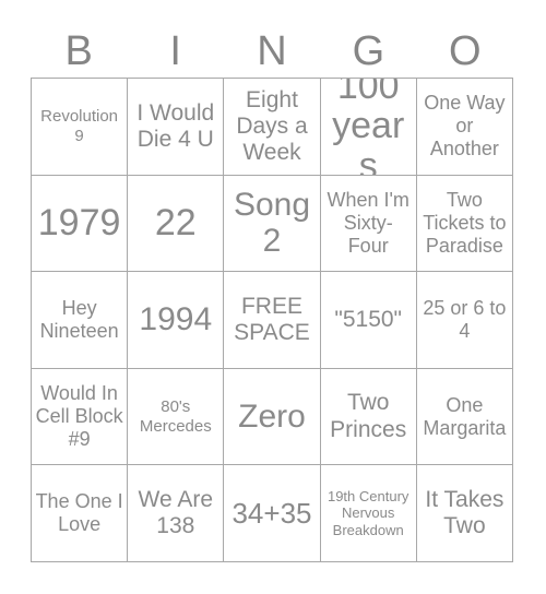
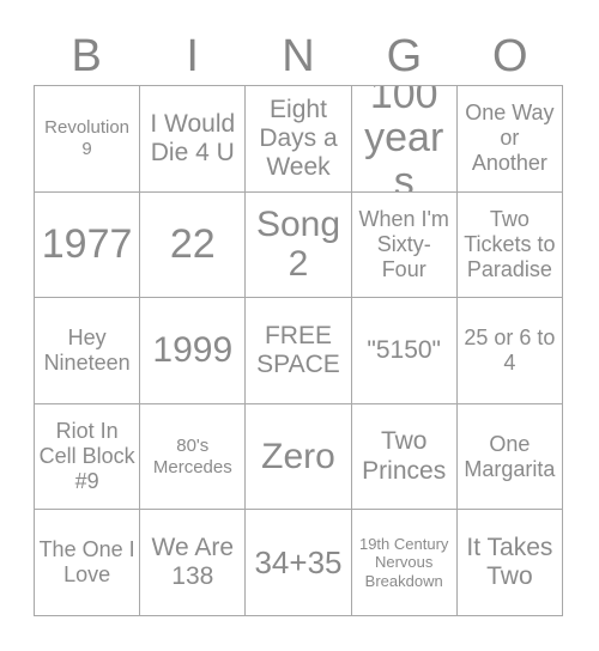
  B
  I
  N
  G
  O
  Revolution 9
  I Would Die 4 U
  Eight Days a Week
  100 years
  One Way or Another
- 1979
+ 1977
  22
  Song 2
  When I'm Sixty-Four
  Two Tickets to Paradise
  Hey Nineteen
- 1994
+ 1999
  FREE SPACE
  "5150"
  25 or 6 to 4
- Would In Cell Block #9
+ Riot In Cell Block #9
  80's Mercedes
  Zero
  Two Princes
  One Margarita
  The One I Love
  We Are 138
  34+35
  19th Century Nervous Breakdown
  It Takes Two
